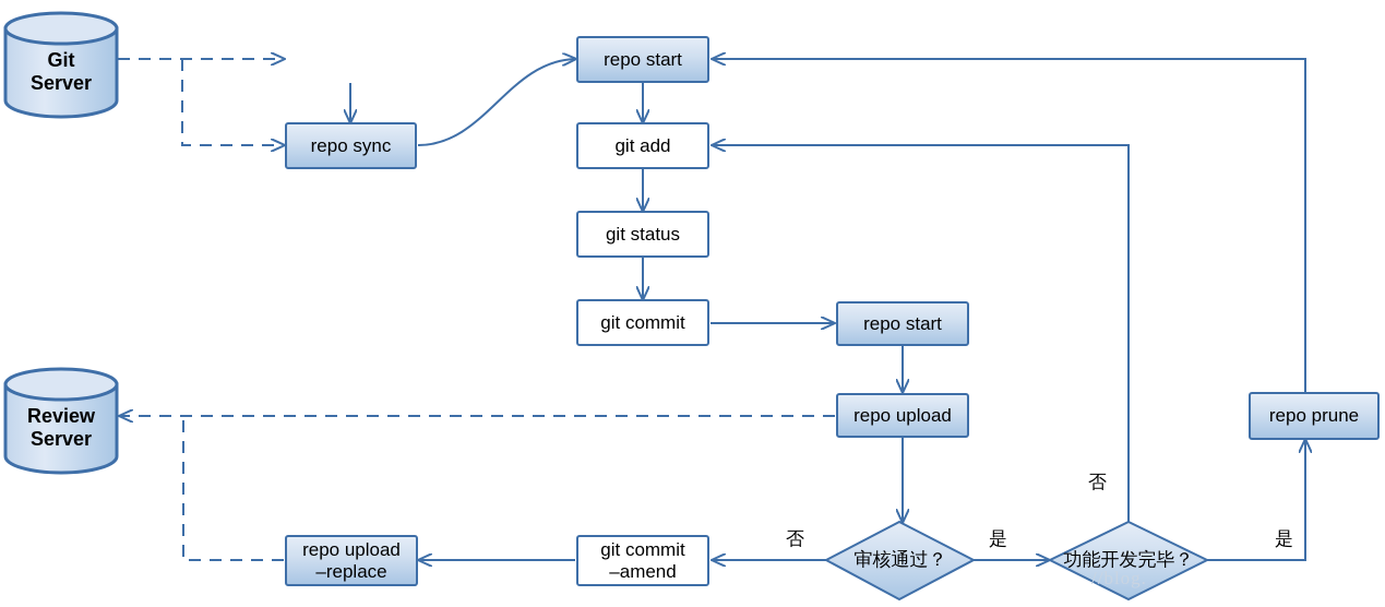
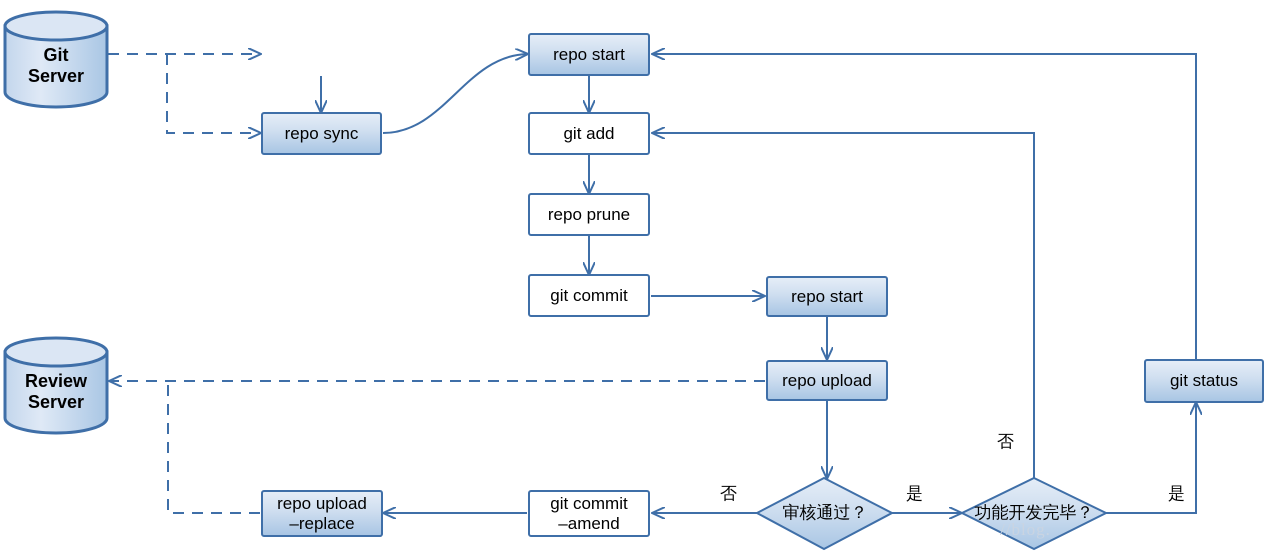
  Git
  Server
  Review
  Server
  repo sync
  repo start
  git add
- git status
+ repo prune
  git commit
  repo start
  repo upload
- repo prune
+ git status
  git commit
  –amend
  repo upload
  –replace
  审核通过？
  功能开发完毕？
  否
  是
  否
  是
  //blog.
